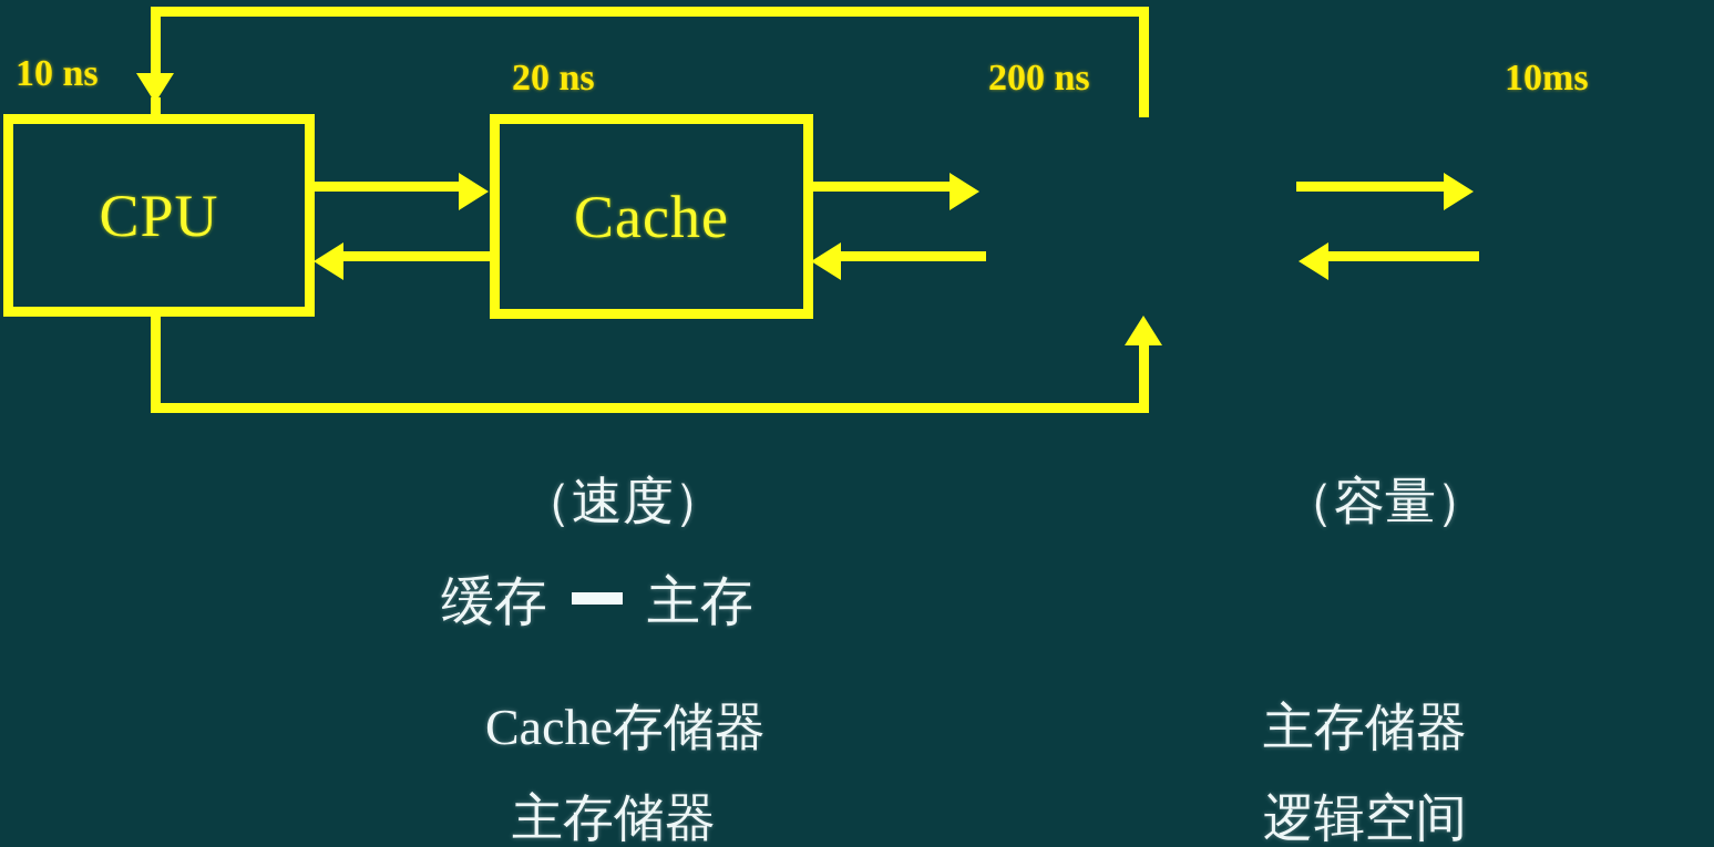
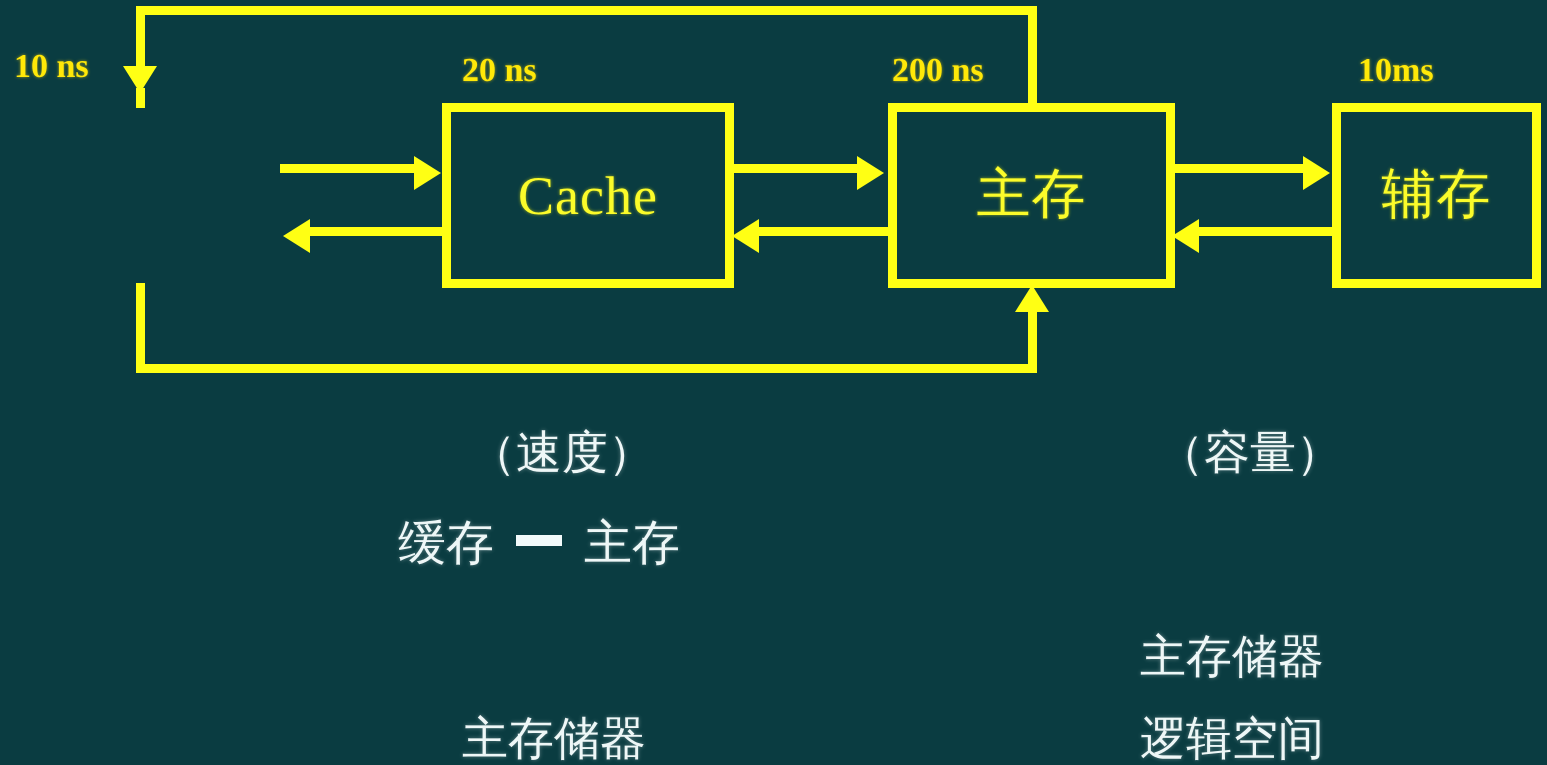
  10 ns
  20 ns
  200 ns
  10ms
- CPU
  Cache
+ 主存
+ 辅存
  （速度）
  缓存 主存
- Cache存储器
  主存储器
  （容量）
  主存储器
  逻辑空间
